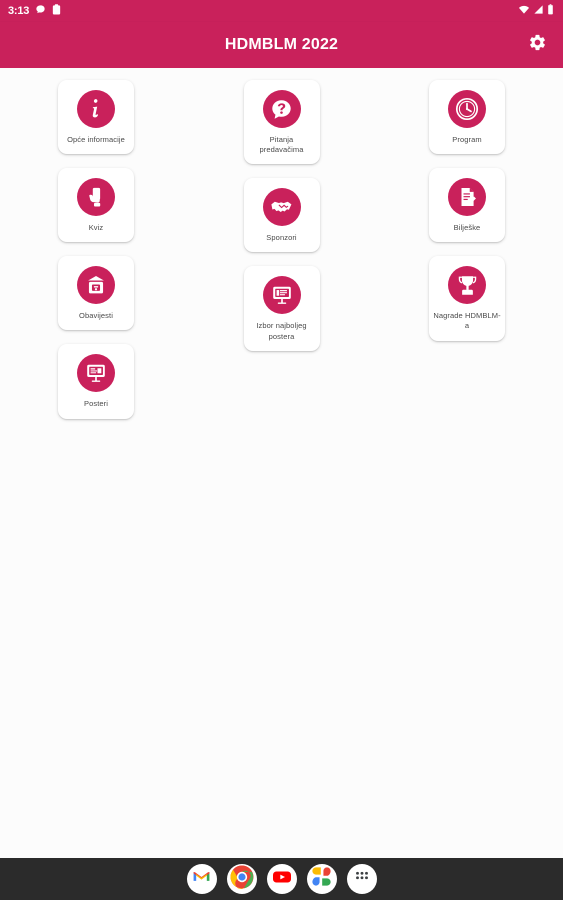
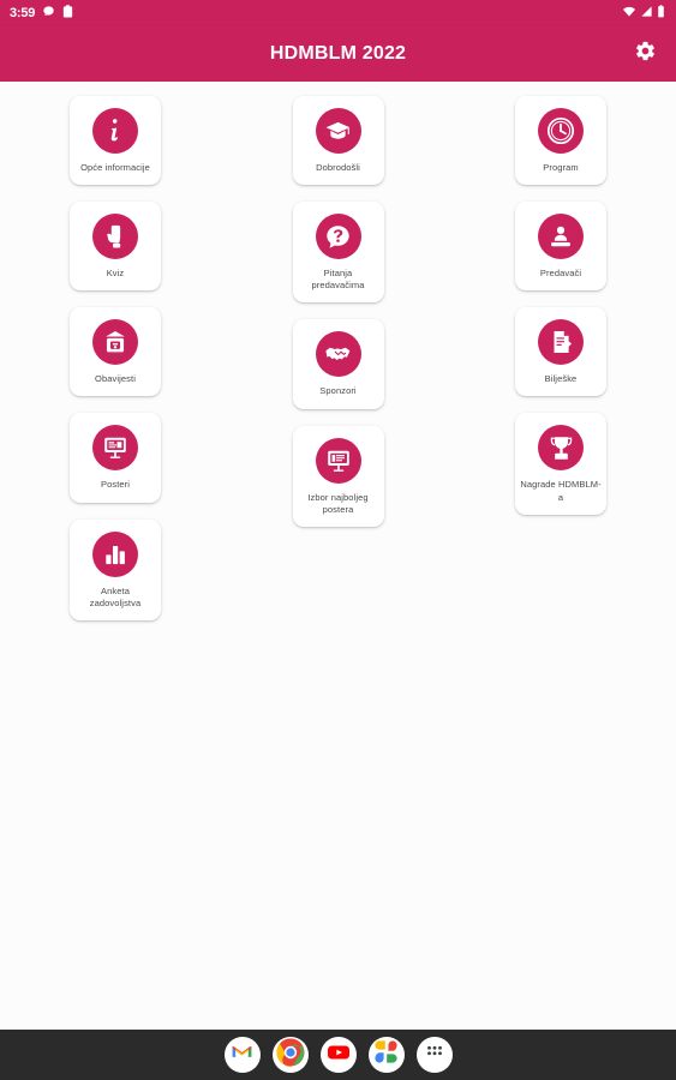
- 3:13
+ 3:59
  HDMBLM 2022
  Opće informacije
  Kviz
  Obavijesti
  Posteri
+ Anketa zadovoljstva
+ Dobrodošli
  Pitanja predavačima
  Sponzori
  Izbor najboljeg postera
  Program
+ Predavači
  Bilješke
  Nagrade HDMBLM-a
